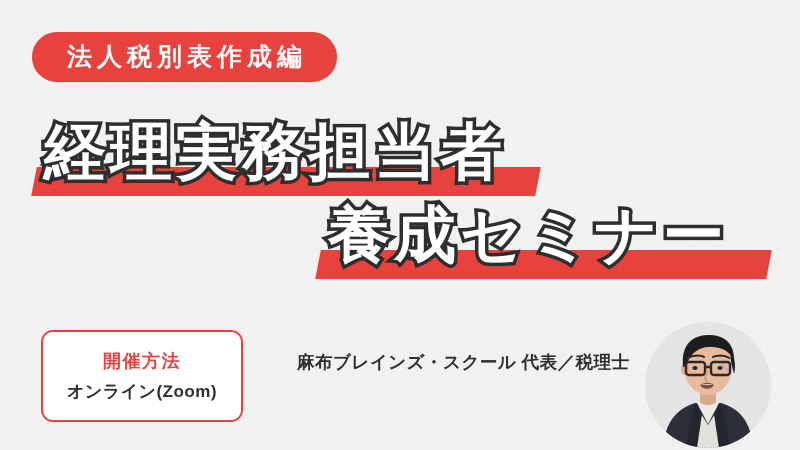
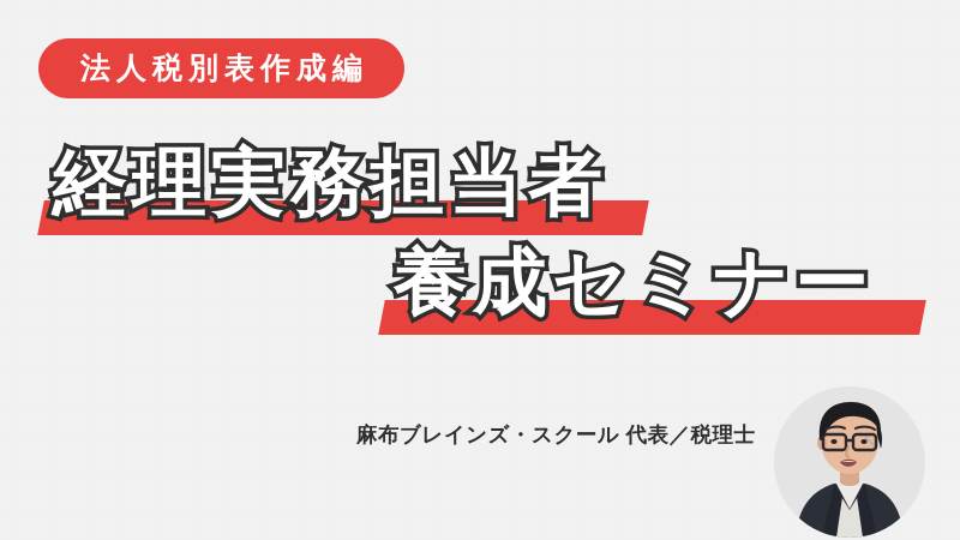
  法人税別表作成編
  経理実務担当者
  養成セミナー
- 開催方法
- オンライン(Zoom)
  麻布ブレインズ・スクール 代表／税理士
